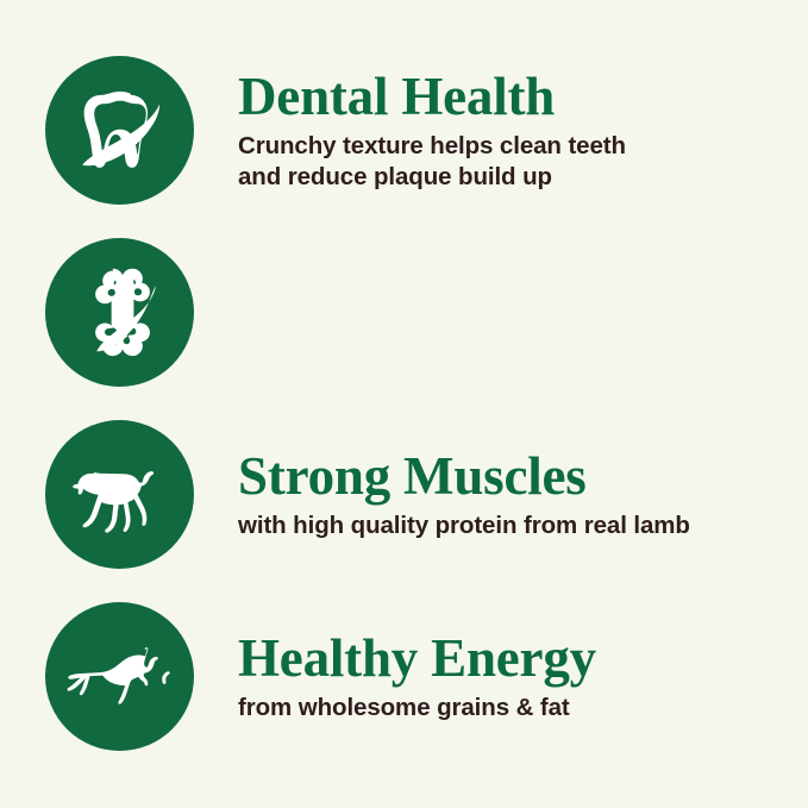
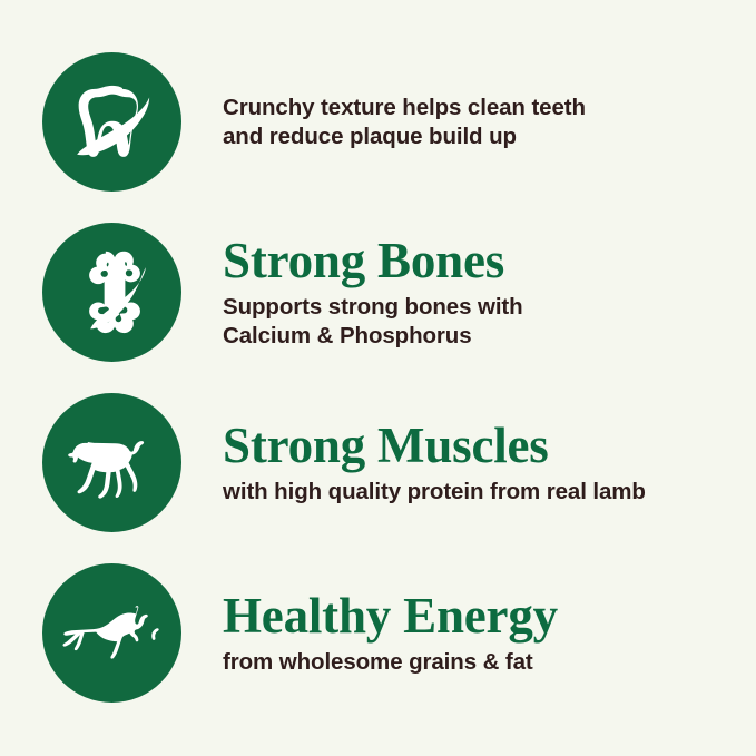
- Dental Health
  Crunchy texture helps clean teeth
  and reduce plaque build up
+ Strong Bones
+ Supports strong bones with
+ Calcium & Phosphorus
  Strong Muscles
  with high quality protein from real lamb
  Healthy Energy
  from wholesome grains & fat
